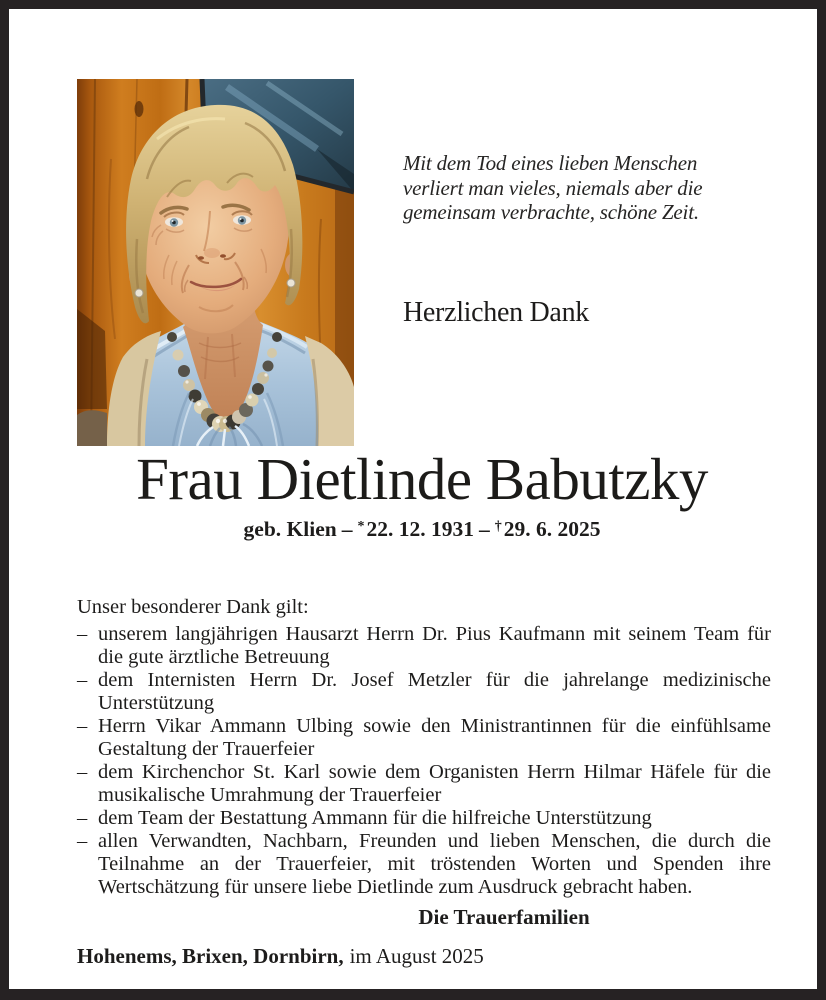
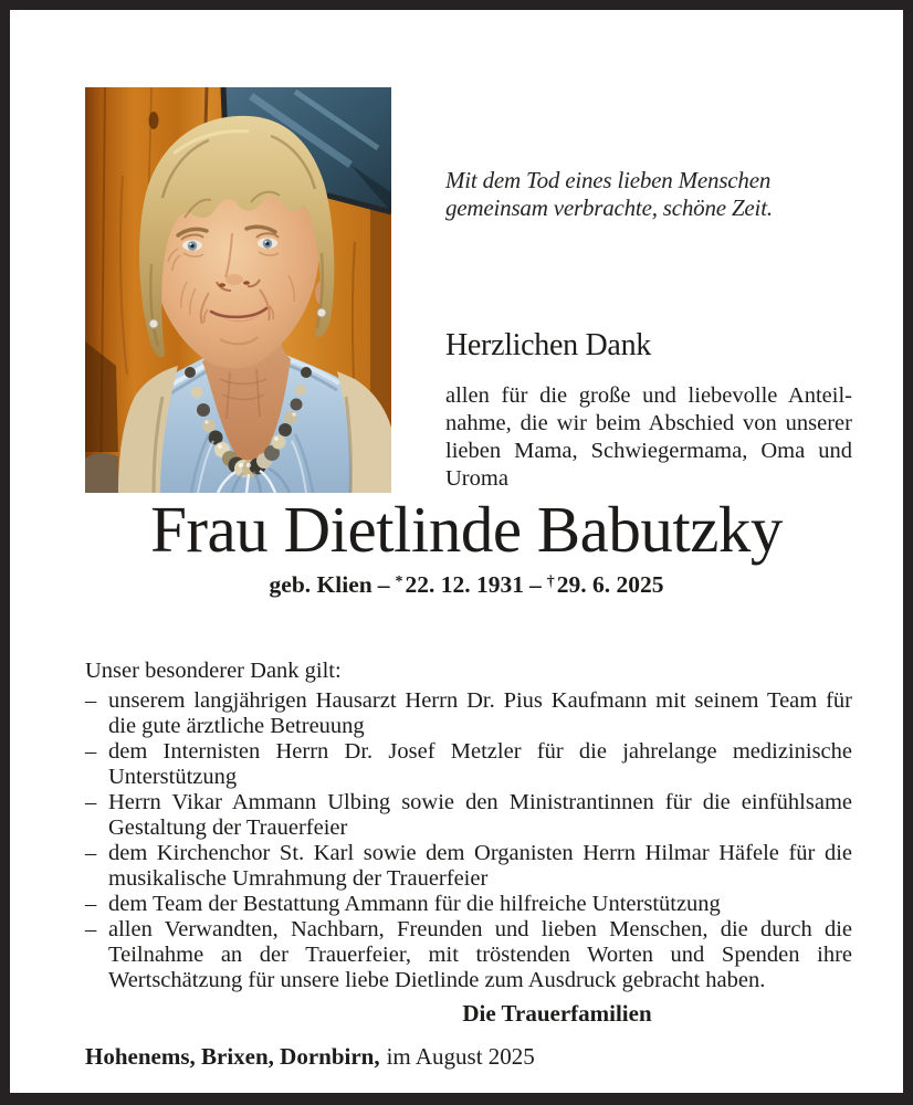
  Mit dem Tod eines lieben Menschen
- verliert man vieles, niemals aber die
  gemeinsam verbrachte, schöne Zeit.
  Herzlichen Dank
+ allen für die große und liebevolle Anteil­nahme, die wir beim Abschied von unserer lieben Mama, Schwiegermama, Oma und Uroma
  Frau Dietlinde Babutzky
  geb. Klien – * 22. 12. 1931 – † 29. 6. 2025
  Unser besonderer Dank gilt:
  –
  unserem langjährigen Hausarzt Herrn Dr. Pius Kaufmann mit seinem Team für die gute ärztliche Betreuung
  –
  dem Internisten Herrn Dr. Josef Metzler für die jahrelange medizinische Unterstützung
  –
  Herrn Vikar Ammann Ulbing sowie den Ministrantinnen für die einfühlsame Gestaltung der Trauerfeier
  –
  dem Kirchenchor St. Karl sowie dem Organisten Herrn Hilmar Häfele für die musikalische Umrahmung der Trauerfeier
  –
  dem Team der Bestattung Ammann für die hilfreiche Unterstützung
  –
  allen Verwandten, Nachbarn, Freunden und lieben Menschen, die durch die Teilnahme an der Trauerfeier, mit tröstenden Worten und Spenden ihre Wertschätzung für unsere liebe Dietlinde zum Ausdruck gebracht haben.
  Die Trauerfamilien
  Hohenems, Brixen, Dornbirn, im August 2025
